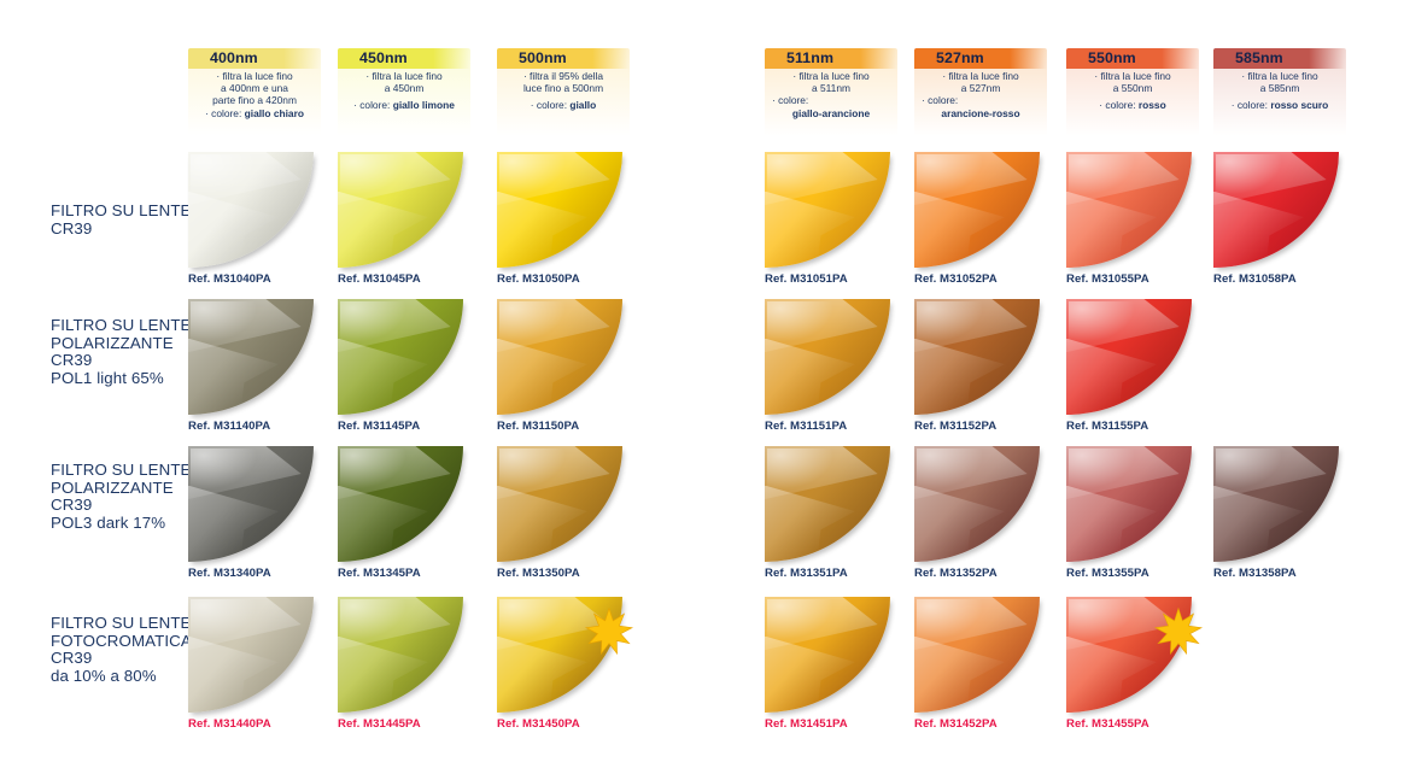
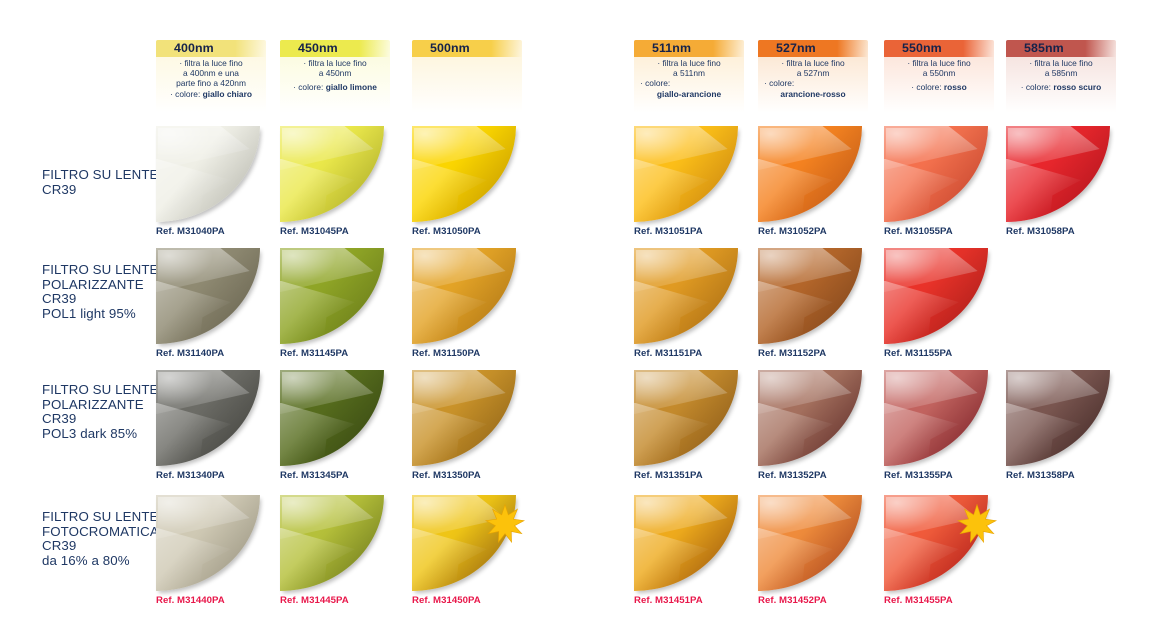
  FILTRO SU LENTE
  CR39
  FILTRO SU LENTE
  POLARIZZANTE
  CR39
- POL1 light 65%
+ POL1 light 95%
  FILTRO SU LENTE
  POLARIZZANTE
  CR39
- POL3 dark 17%
+ POL3 dark 85%
  FILTRO SU LENTE
  FOTOCROMATICA
  CR39
- da 10% a 80%
+ da 16% a 80%
  400nm
  · filtra la luce fino
  a 400nm e una
  parte fino a 420nm
  · colore: giallo chiaro
  450nm
  · filtra la luce fino
  a 450nm
  · colore: giallo limone
  500nm
- · filtra il 95% della
- luce fino a 500nm
- · colore: giallo
  511nm
  · filtra la luce fino
  a 511nm
  · colore:
  giallo-arancione
  527nm
  · filtra la luce fino
  a 527nm
  · colore:
  arancione-rosso
  550nm
  · filtra la luce fino
  a 550nm
  · colore: rosso
  585nm
  · filtra la luce fino
  a 585nm
  · colore: rosso scuro
  Ref. M31040PA
  Ref. M31045PA
  Ref. M31050PA
  Ref. M31051PA
  Ref. M31052PA
  Ref. M31055PA
  Ref. M31058PA
  Ref. M31140PA
  Ref. M31145PA
  Ref. M31150PA
  Ref. M31151PA
  Ref. M31152PA
  Ref. M31155PA
  Ref. M31340PA
  Ref. M31345PA
  Ref. M31350PA
  Ref. M31351PA
  Ref. M31352PA
  Ref. M31355PA
  Ref. M31358PA
  Ref. M31440PA
  Ref. M31445PA
  Ref. M31450PA
  Ref. M31451PA
  Ref. M31452PA
  Ref. M31455PA
